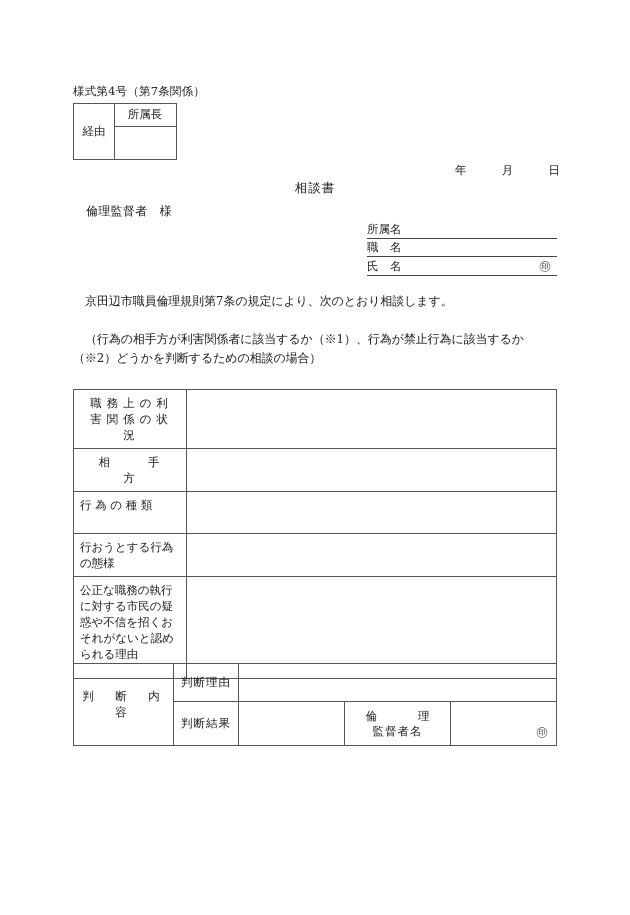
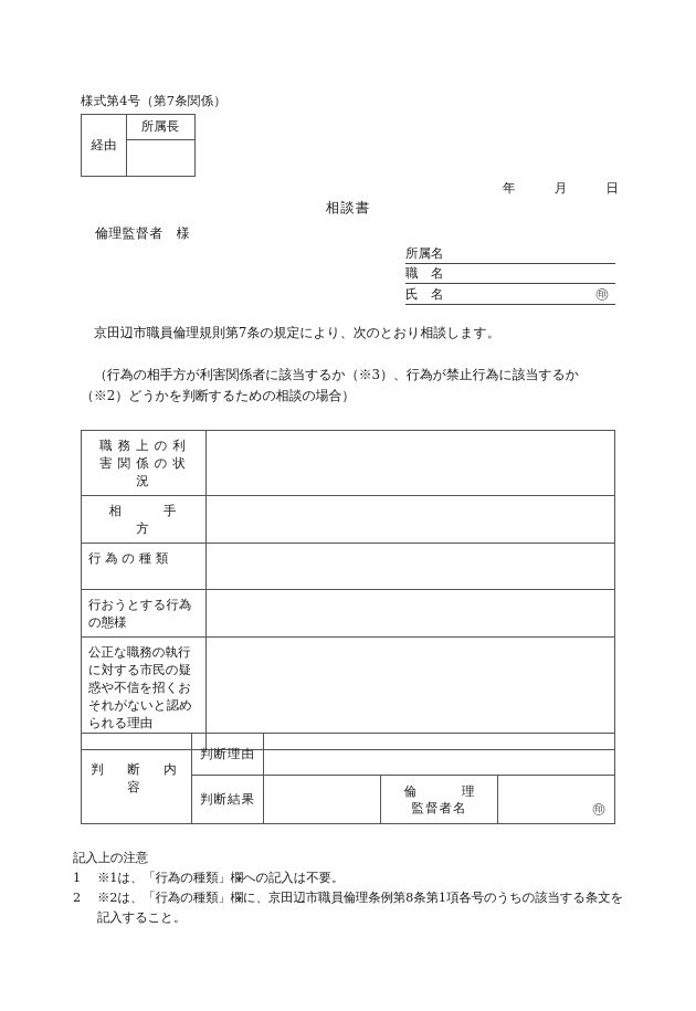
  様式第4号（第7条関係）
  経由
  所属長
  年
  月
  日
  相談書
  倫理監督者 様
  所属名
  職 名
  氏 名
  ㊞
  京田辺市職員倫理規則第7条の規定により、次のとおり相談します。
- （行為の相手方が利害関係者に該当するか（※1）、行為が禁止行為に該当するか（※2）どうかを判断するための相談の場合）
+ （行為の相手方が利害関係者に該当するか（※3）、行為が禁止行為に該当するか（※2）どうかを判断するための相談の場合）
  職務上の利害関係の状況
  相 手 方
  行 為 の 種 類
  行おうとする行為の態様
  公正な職務の執行に対する市民の疑惑や不信を招くおそれがないと認められる理由
  判 断 内 容	判断理由
  判断結果		倫 理 監督者名	㊞
+ 記入上の注意
+ 1
+ ※1は、「行為の種類」欄への記入は不要。
+ 2
+ ※2は、「行為の種類」欄に、京田辺市職員倫理条例第8条第1項各号のうちの該当する条文を記入すること。
